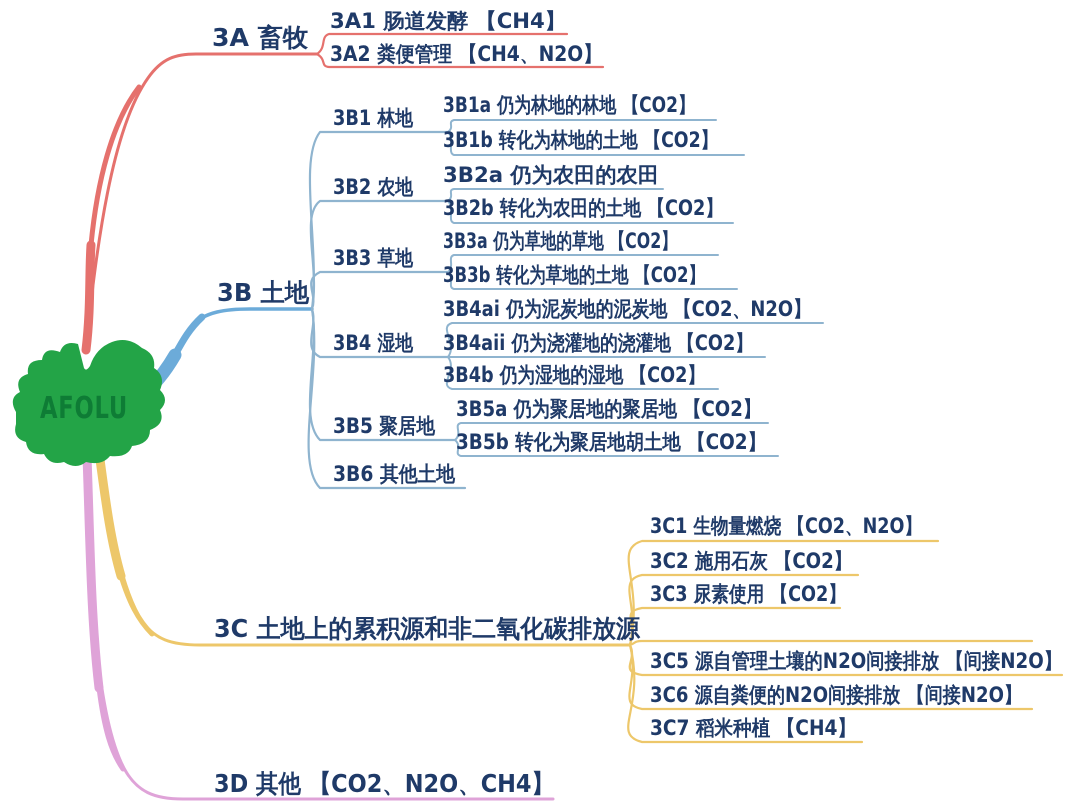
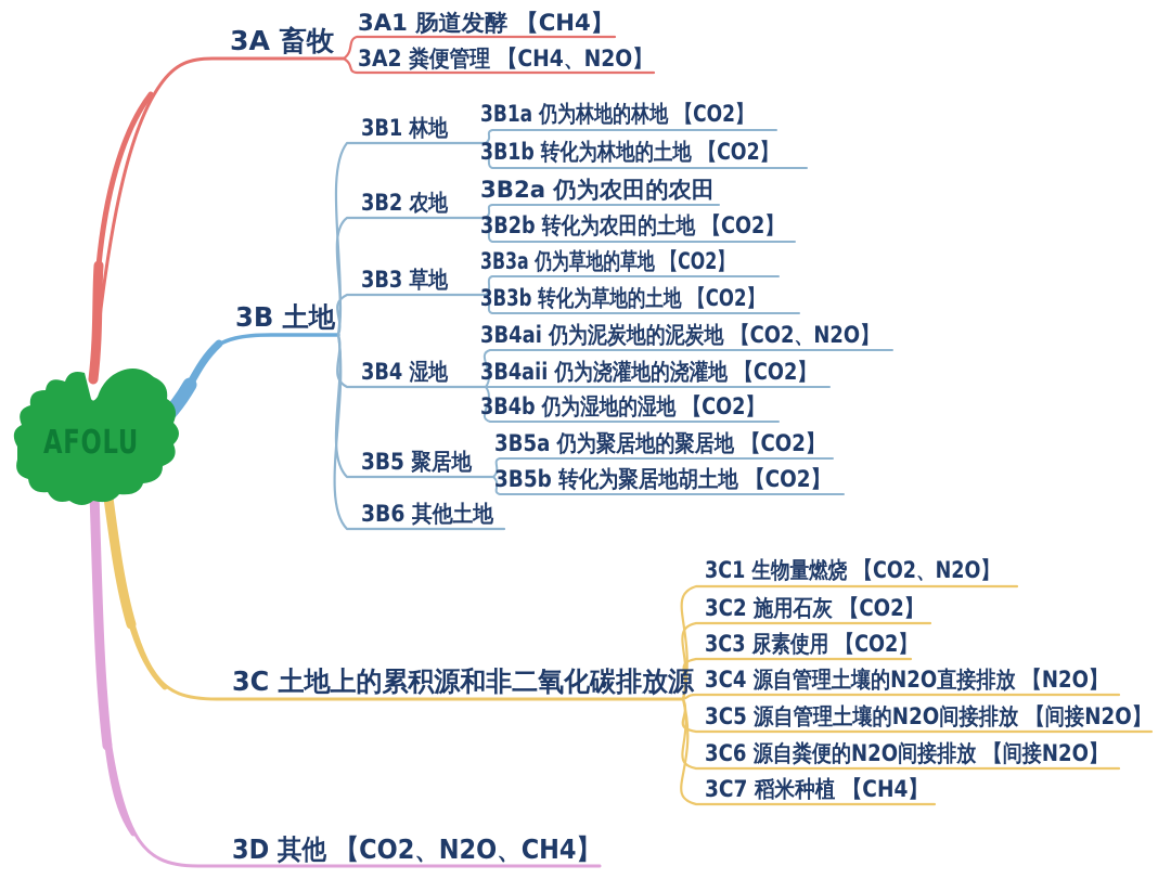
  AFOLU
  3A 畜牧
  3A1 肠道发酵 【CH4】
  3A2 粪便管理 【CH4、N2O】
  3B 土地
  3B1 林地
  3B1a 仍为林地的林地 【CO2】
  3B1b 转化为林地的土地 【CO2】
  3B2 农地
  3B2a 仍为农田的农田
  3B2b 转化为农田的土地 【CO2】
  3B3 草地
  3B3a 仍为草地的草地 【CO2】
  3B3b 转化为草地的土地 【CO2】
  3B4 湿地
  3B4ai 仍为泥炭地的泥炭地 【CO2、N2O】
  3B4aii 仍为浇灌地的浇灌地 【CO2】
  3B4b 仍为湿地的湿地 【CO2】
  3B5 聚居地
  3B5a 仍为聚居地的聚居地 【CO2】
  3B5b 转化为聚居地胡土地 【CO2】
  3B6 其他土地
  3C 土地上的累积源和非二氧化碳排放源
  3C1 生物量燃烧 【CO2、N2O】
  3C2 施用石灰 【CO2】
  3C3 尿素使用 【CO2】
+ 3C4 源自管理土壤的N2O直接排放 【N2O】
  3C5 源自管理土壤的N2O间接排放 【间接N2O】
  3C6 源自粪便的N2O间接排放 【间接N2O】
  3C7 稻米种植 【CH4】
  3D 其他 【CO2、N2O、CH4】
